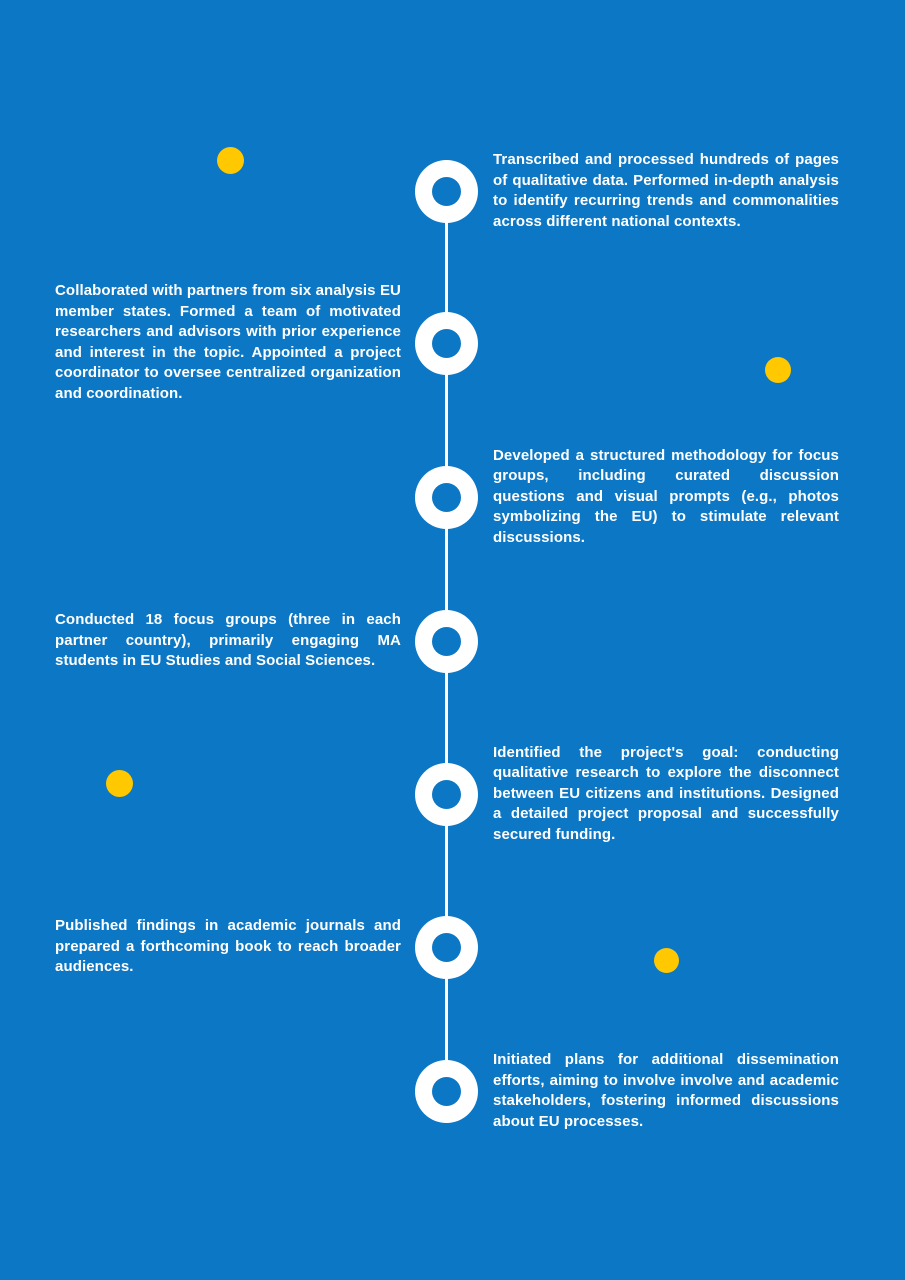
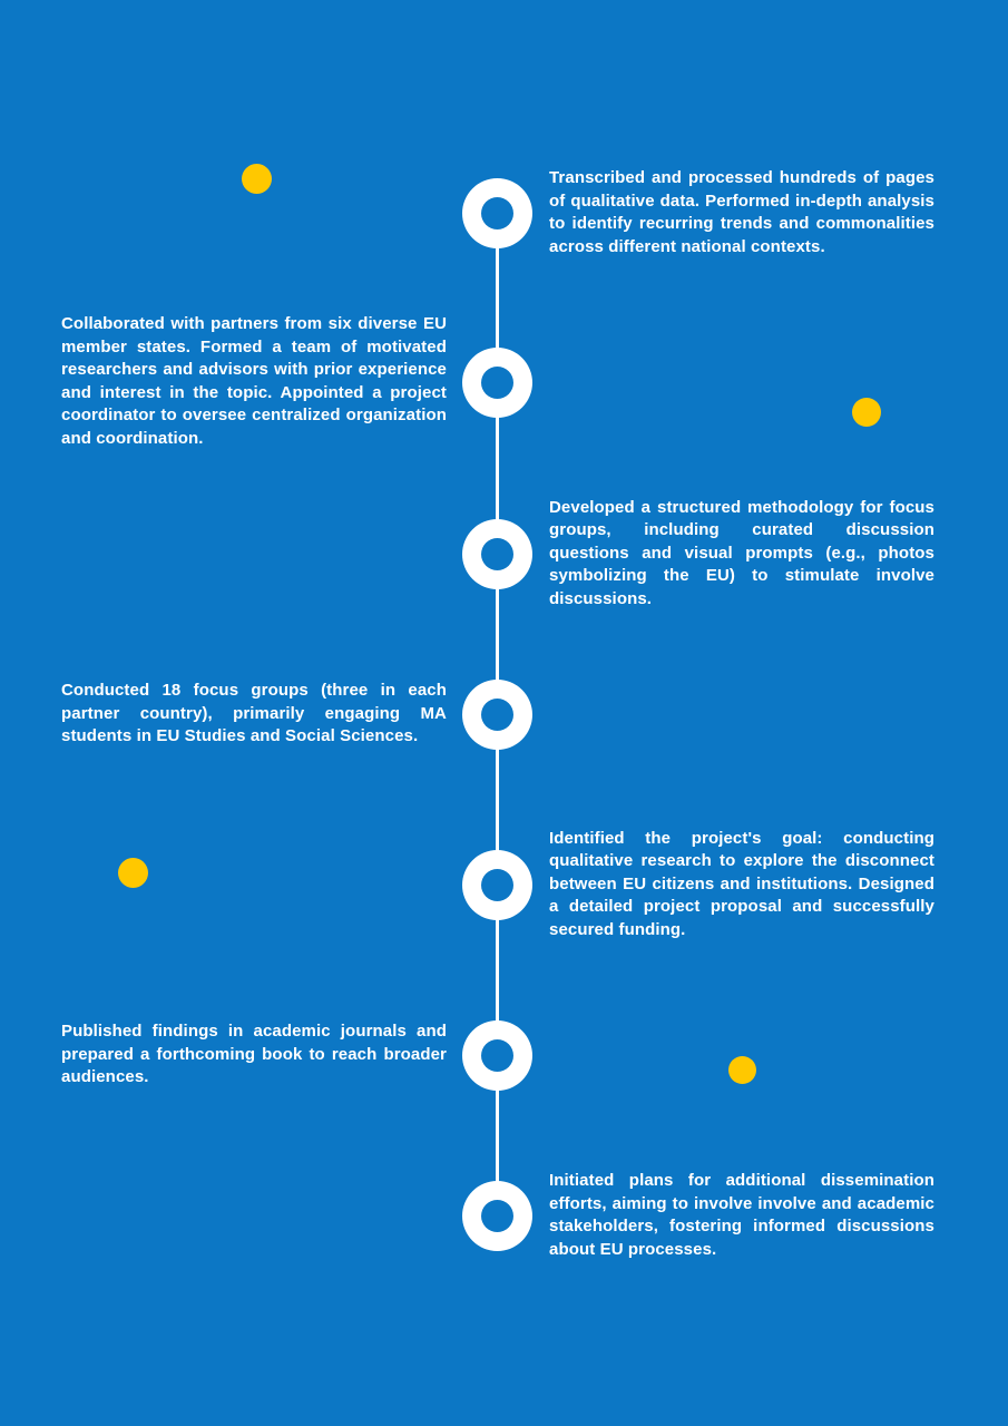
  Transcribed and processed hundreds of pages of qualitative data. Performed in-depth analysis to identify recurring trends and commonalities across different national contexts.
- Collaborated with partners from six analysis EU member states. Formed a team of motivated researchers and advisors with prior experience and interest in the topic. Appointed a project coordinator to oversee centralized organization and coordination.
+ Collaborated with partners from six diverse EU member states. Formed a team of motivated researchers and advisors with prior experience and interest in the topic. Appointed a project coordinator to oversee centralized organization and coordination.
- Developed a structured methodology for focus groups, including curated discussion questions and visual prompts (e.g., photos symbolizing the EU) to stimulate relevant discussions.
+ Developed a structured methodology for focus groups, including curated discussion questions and visual prompts (e.g., photos symbolizing the EU) to stimulate involve discussions.
  Conducted 18 focus groups (three in each partner country), primarily engaging MA students in EU Studies and Social Sciences.
  Identified the project's goal: conducting qualitative research to explore the disconnect between EU citizens and institutions. Designed a detailed project proposal and successfully secured funding.
  Published findings in academic journals and prepared a forthcoming book to reach broader audiences.
  Initiated plans for additional dissemination efforts, aiming to involve involve and academic stakeholders, fostering informed discussions about EU processes.
